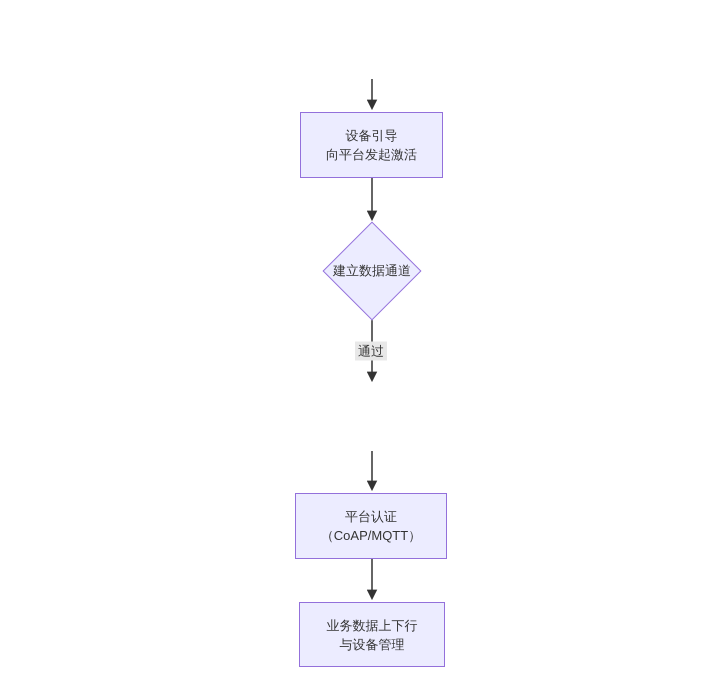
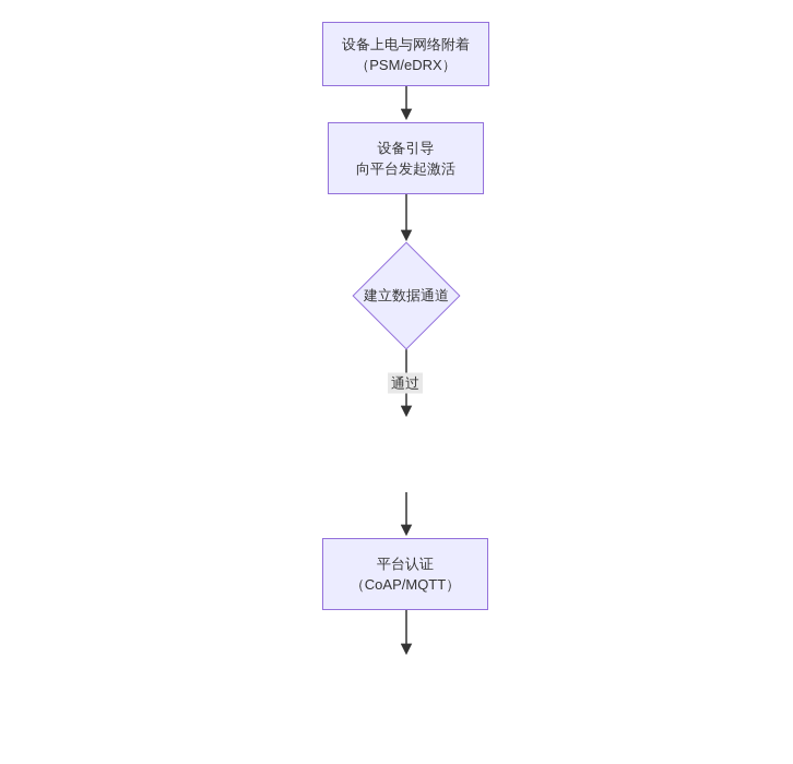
+ 设备上电与网络附着
+ （PSM/eDRX）
  设备引导
  向平台发起激活
  建立数据通道
  通过
  平台认证
  （CoAP/MQTT）
- 业务数据上下行
- 与设备管理
